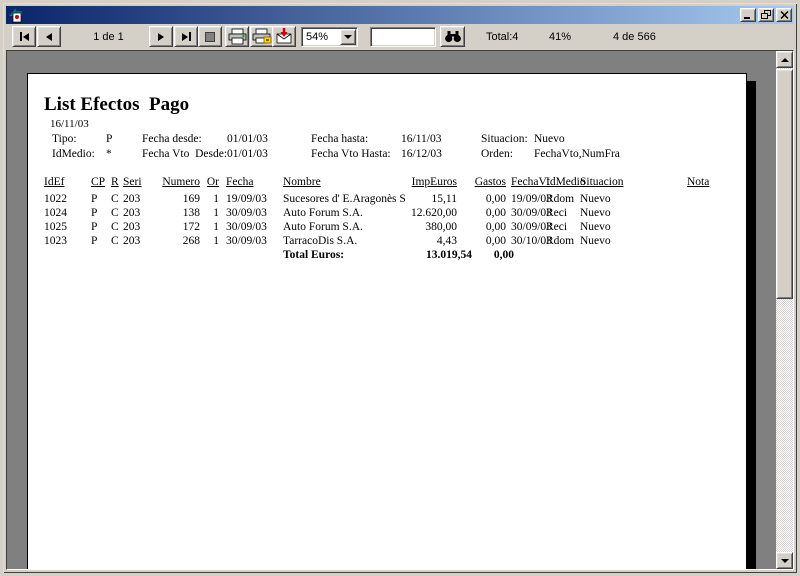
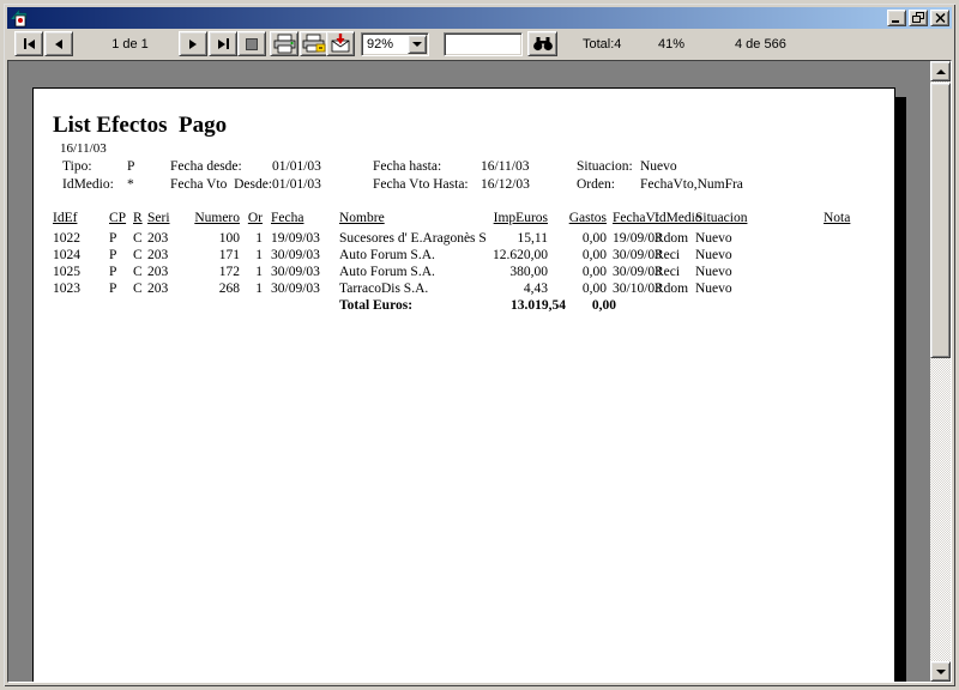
  1 de 1
- 54%
+ 92%
  Total:4
  41%
  4 de 566
  List Efectos Pago
  16/11/03
  Tipo:
  P
  Fecha desde:
  01/01/03
  Fecha hasta:
  16/11/03
  Situacion:
  Nuevo
  IdMedio:
  *
  Fecha Vto Desde:
  01/01/03
  Fecha Vto Hasta:
  16/12/03
  Orden:
  FechaVto,NumFra
  IdEf
  CP
  R
  Seri
  Numero
  Or
  Fecha
  Nombre
  ImpEuros
  Gastos
  FechaVt
  IdMedio
  Situacion
  Nota
  1022
  P
  C
  203
- 169
+ 100
  1
  19/09/03
  Sucesores d' E.Aragonès S
  15,11
  0,00
  19/09/03
  Rdom
  Nuevo
  1024
  P
  C
  203
- 138
+ 171
  1
  30/09/03
  Auto Forum S.A.
  12.620,00
  0,00
  30/09/03
  Reci
  Nuevo
  1025
  P
  C
  203
  172
  1
  30/09/03
  Auto Forum S.A.
  380,00
  0,00
  30/09/03
  Reci
  Nuevo
  1023
  P
  C
  203
  268
  1
  30/09/03
  TarracoDis S.A.
  4,43
  0,00
  30/10/03
  Rdom
  Nuevo
  Total Euros:
  13.019,54
  0,00
